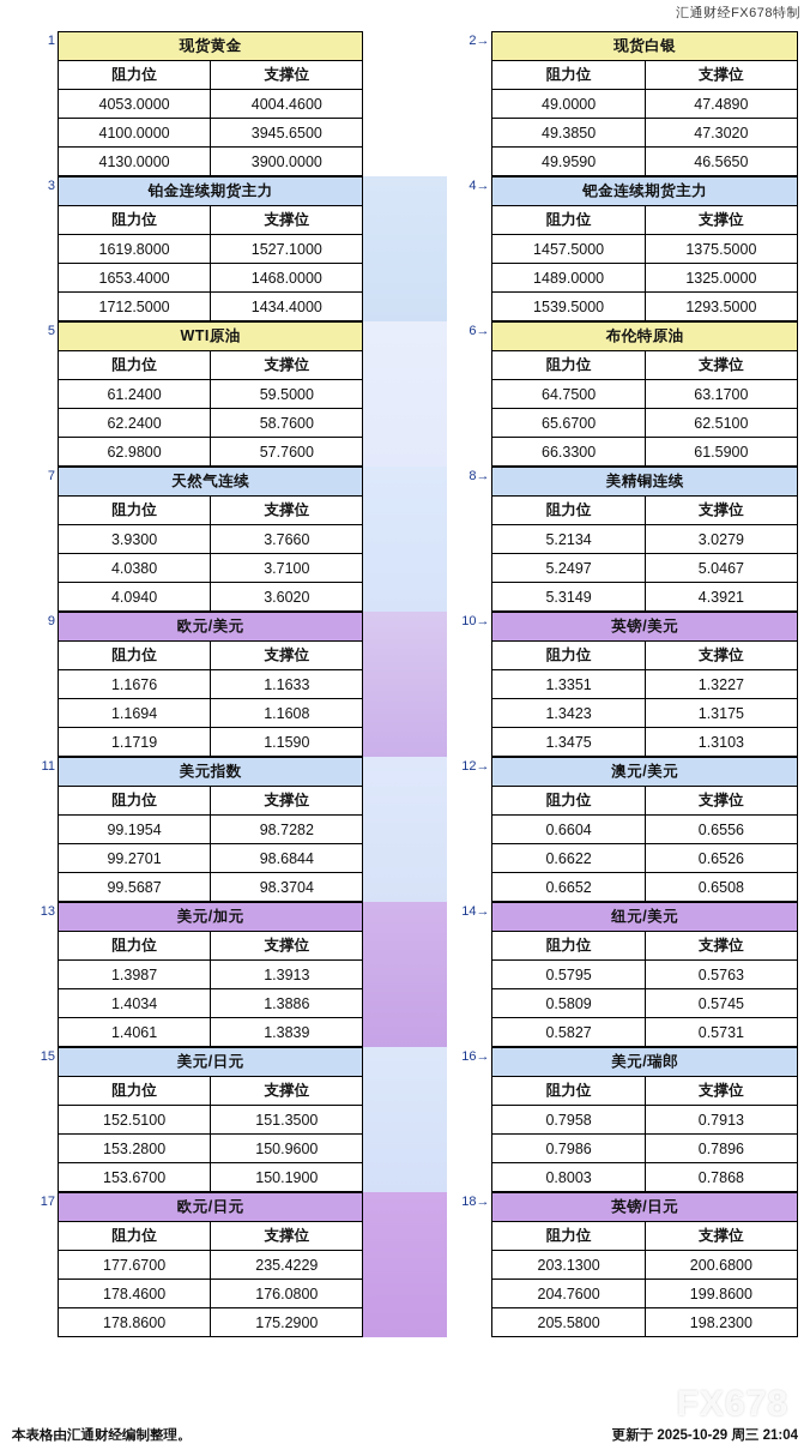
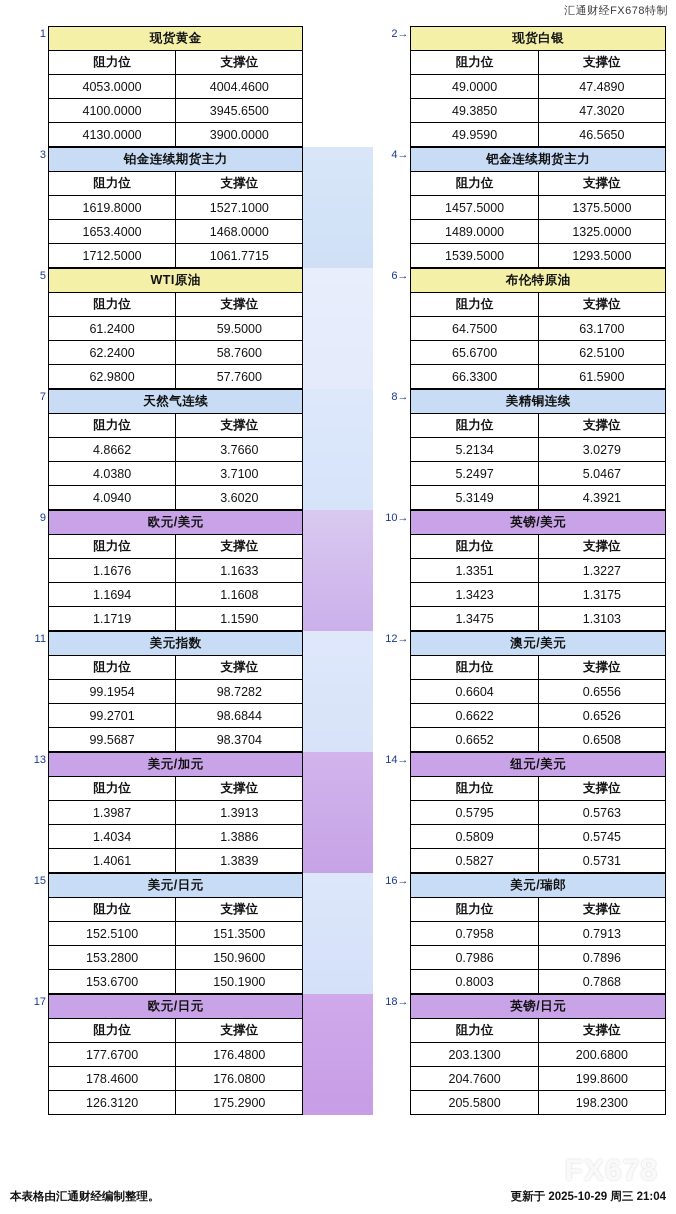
  汇通财经FX678特制
  1
  现货黄金
  阻力位	支撑位
  4053.0000	4004.4600
  4100.0000	3945.6500
  4130.0000	3900.0000
  			2→
  现货白银
  阻力位	支撑位
  49.0000	47.4890
  49.3850	47.3020
  49.9590	46.5650
  3
  铂金连续期货主力
  阻力位	支撑位
  1619.8000	1527.1000
  1653.4000	1468.0000
- 1712.5000	1434.4000
+ 1712.5000	1061.7715
  			4→
  钯金连续期货主力
  阻力位	支撑位
  1457.5000	1375.5000
  1489.0000	1325.0000
  1539.5000	1293.5000
  5
  WTI原油
  阻力位	支撑位
  61.2400	59.5000
  62.2400	58.7600
  62.9800	57.7600
  			6→
  布伦特原油
  阻力位	支撑位
  64.7500	63.1700
  65.6700	62.5100
  66.3300	61.5900
  7
  天然气连续
  阻力位	支撑位
- 3.9300	3.7660
+ 4.8662	3.7660
  4.0380	3.7100
  4.0940	3.6020
  			8→
  美精铜连续
  阻力位	支撑位
  5.2134	3.0279
  5.2497	5.0467
  5.3149	4.3921
  9
  欧元/美元
  阻力位	支撑位
  1.1676	1.1633
  1.1694	1.1608
  1.1719	1.1590
  			10→
  英镑/美元
  阻力位	支撑位
  1.3351	1.3227
  1.3423	1.3175
  1.3475	1.3103
  11
  美元指数
  阻力位	支撑位
  99.1954	98.7282
  99.2701	98.6844
  99.5687	98.3704
  			12→
  澳元/美元
  阻力位	支撑位
  0.6604	0.6556
  0.6622	0.6526
  0.6652	0.6508
  13
  美元/加元
  阻力位	支撑位
  1.3987	1.3913
  1.4034	1.3886
  1.4061	1.3839
  			14→
  纽元/美元
  阻力位	支撑位
  0.5795	0.5763
  0.5809	0.5745
  0.5827	0.5731
  15
  美元/日元
  阻力位	支撑位
  152.5100	151.3500
  153.2800	150.9600
  153.6700	150.1900
  			16→
  美元/瑞郎
  阻力位	支撑位
  0.7958	0.7913
  0.7986	0.7896
  0.8003	0.7868
  17
  欧元/日元
  阻力位	支撑位
- 177.6700	235.4229
+ 177.6700	176.4800
  178.4600	176.0800
- 178.8600	175.2900
+ 126.3120	175.2900
  			18→
  英镑/日元
  阻力位	支撑位
  203.1300	200.6800
  204.7600	199.8600
  205.5800	198.2300
  FX678
  本表格由汇通财经编制整理。
  更新于 2025-10-29 周三 21:04
